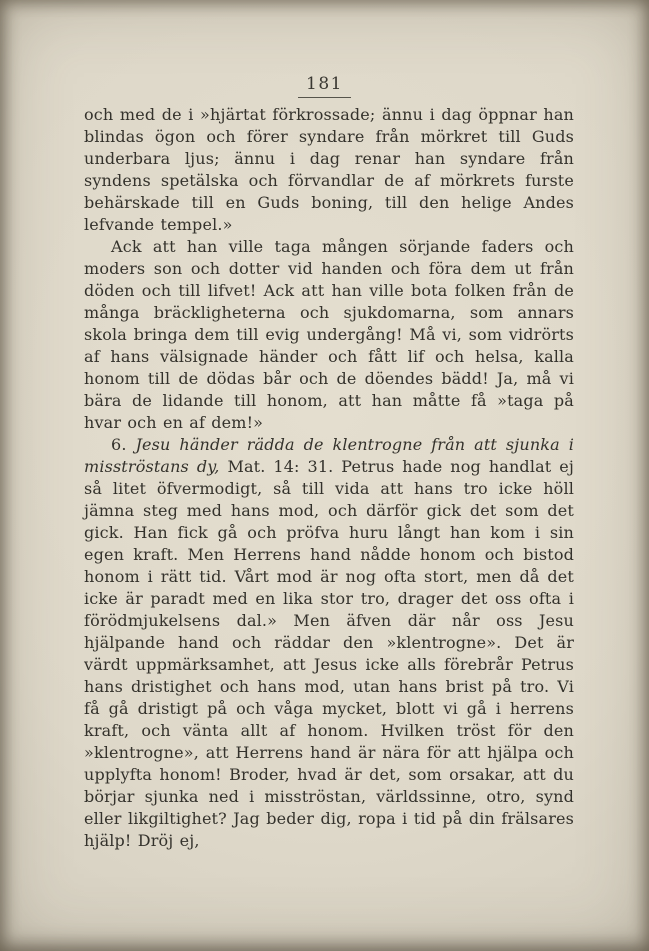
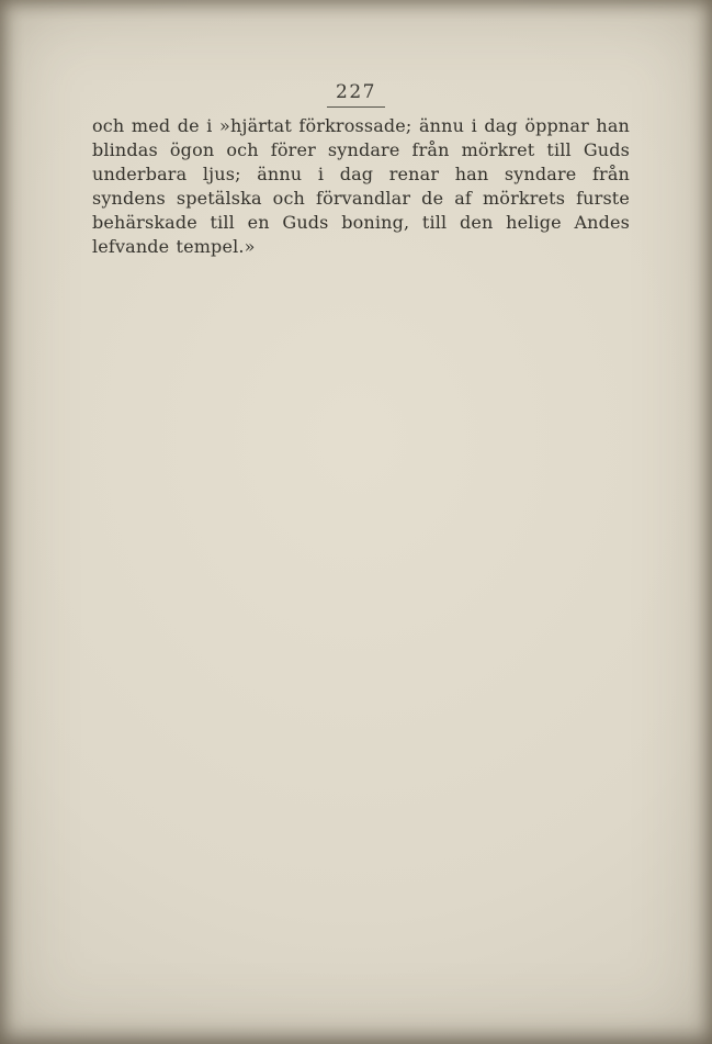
- 181
+ 227
  och med de i »hjärtat förkrossade; ännu i dag öppnar han blindas ögon och förer syndare från mörkret till Guds underbara ljus; ännu i dag renar han syndare från syndens spetälska och förvandlar de af mörkrets furste behärskade till en Guds boning, till den helige Andes lefvande tempel.»
- Ack att han ville taga mången sörjande faders och moders son och dotter vid handen och föra dem ut från döden och till lifvet! Ack att han ville bota folken från de många bräckligheterna och sjukdomarna, som annars skola bringa dem till evig undergång! Må vi, som vidrörts af hans välsignade händer och fått lif och helsa, kalla honom till de dödas bår och de döendes bädd! Ja, må vi bära de lidande till honom, att han måtte få »taga på hvar och en af dem!»
- 6. Jesu händer rädda de klentrogne från att sjunka i misströstans dy, Mat. 14: 31. Petrus hade nog handlat ej så litet öfvermodigt, så till vida att hans tro icke höll jämna steg med hans mod, och därför gick det som det gick. Han fick gå och pröfva huru långt han kom i sin egen kraft. Men Herrens hand nådde honom och bistod honom i rätt tid. Vårt mod är nog ofta stort, men då det icke är paradt med en lika stor tro, drager det oss ofta i förödmjukelsens dal.» Men äfven där når oss Jesu hjälpande hand och räddar den »klentrogne». Det är värdt uppmärksamhet, att Jesus icke alls förebrår Petrus hans dristighet och hans mod, utan hans brist på tro. Vi få gå dristigt på och våga mycket, blott vi gå i herrens kraft, och vänta allt af honom. Hvilken tröst för den »klentrogne», att Herrens hand är nära för att hjälpa och upplyfta honom! Broder, hvad är det, som orsakar, att du börjar sjunka ned i misströstan, världssinne, otro, synd eller likgiltighet? Jag beder dig, ropa i tid på din frälsares hjälp! Dröj ej,
